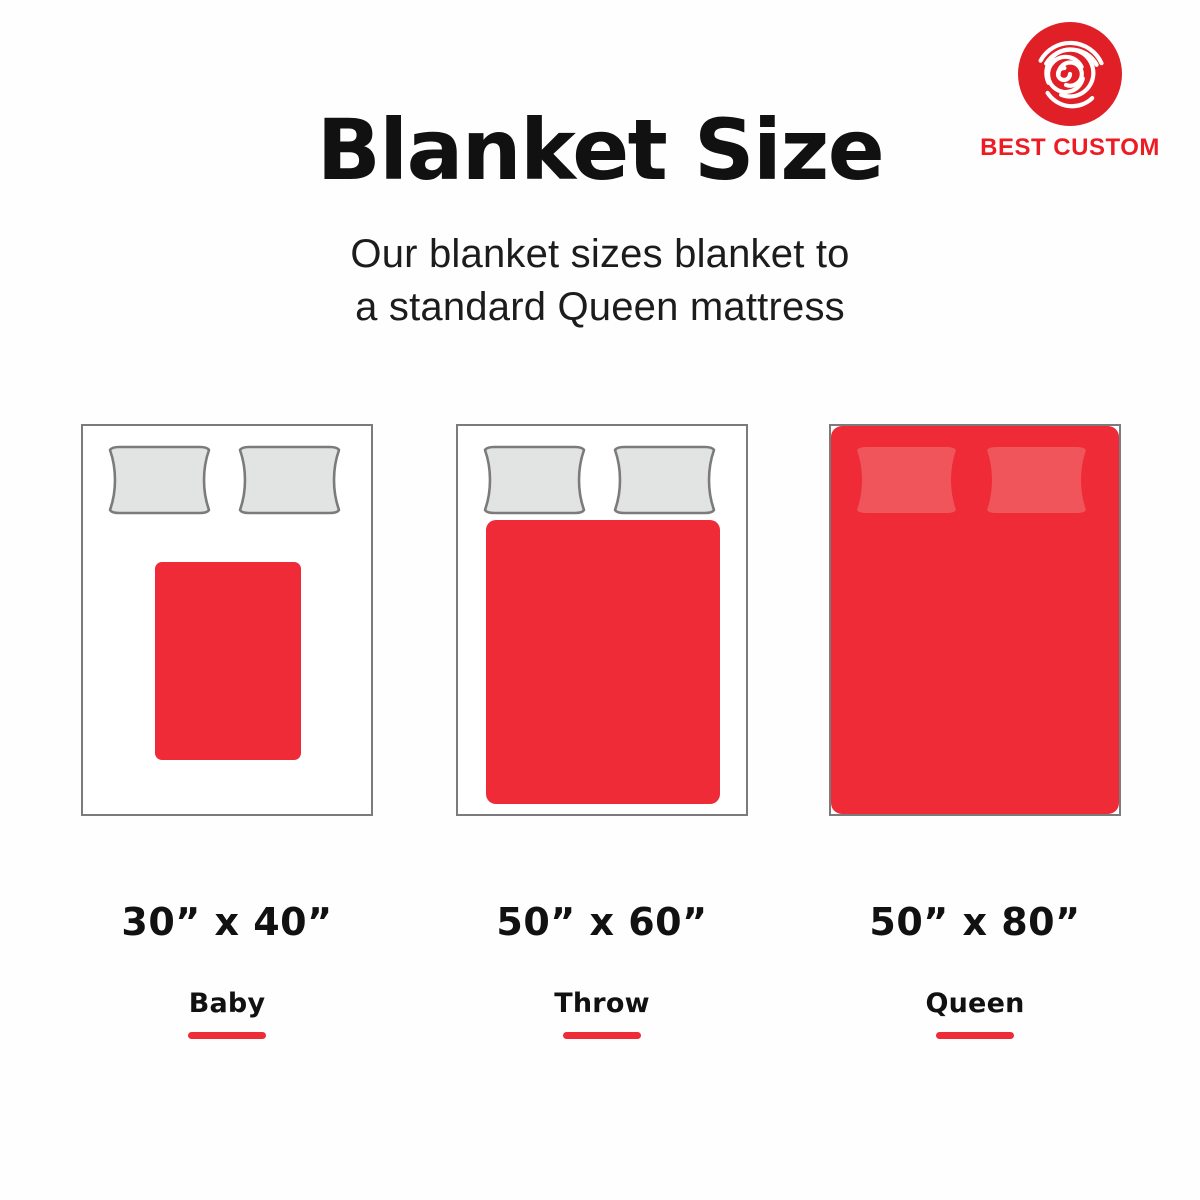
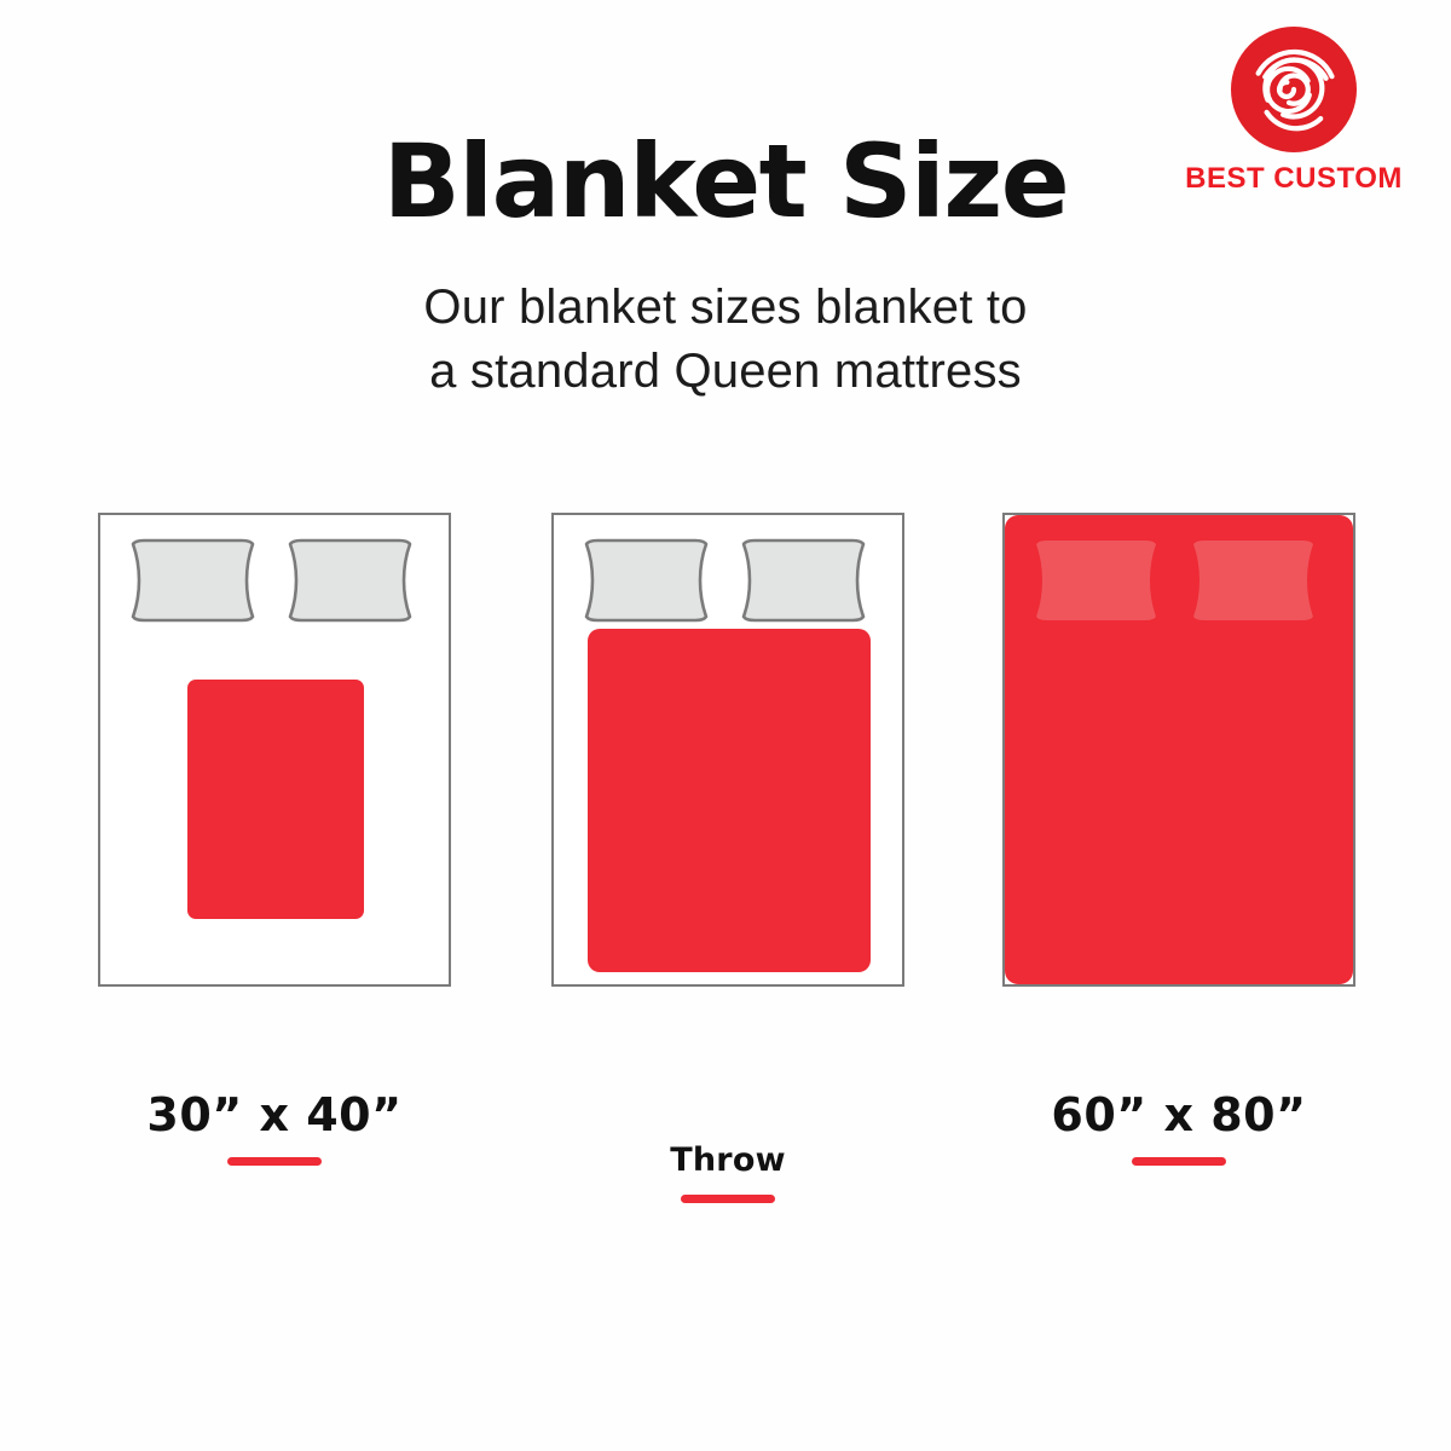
  BEST CUSTOM
  Blanket Size
  Our blanket sizes blanket to
  a standard Queen mattress
  30” x 40”
- Baby
- 50” x 60”
  Throw
- 50” x 80”
+ 60” x 80”
- Queen
